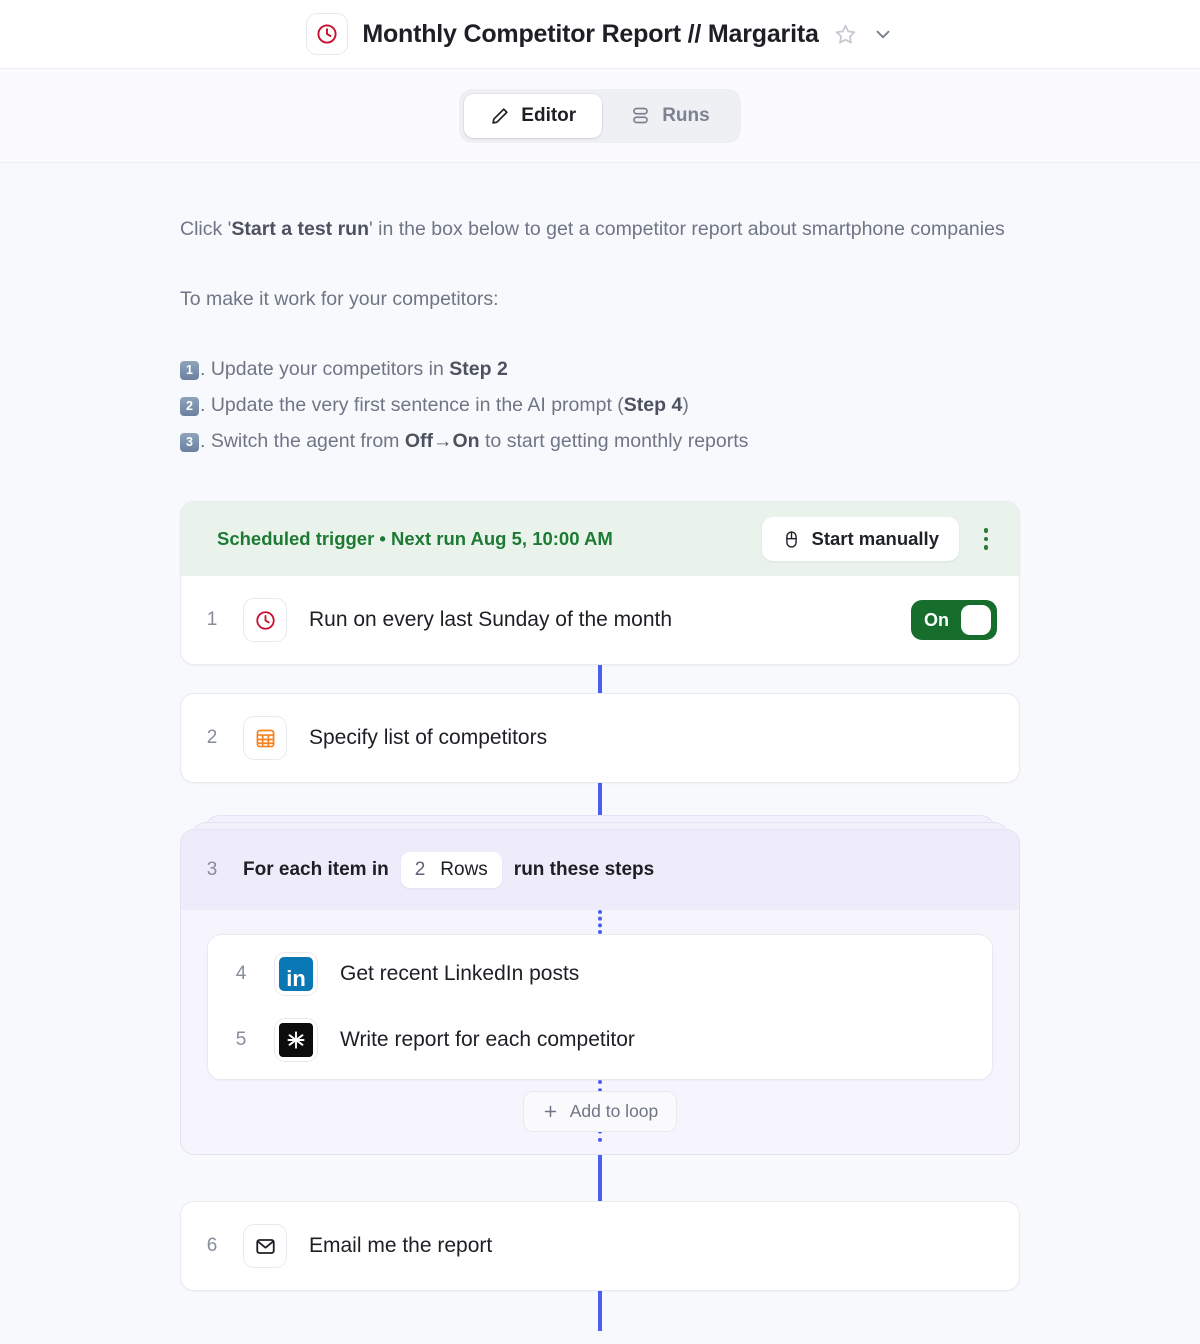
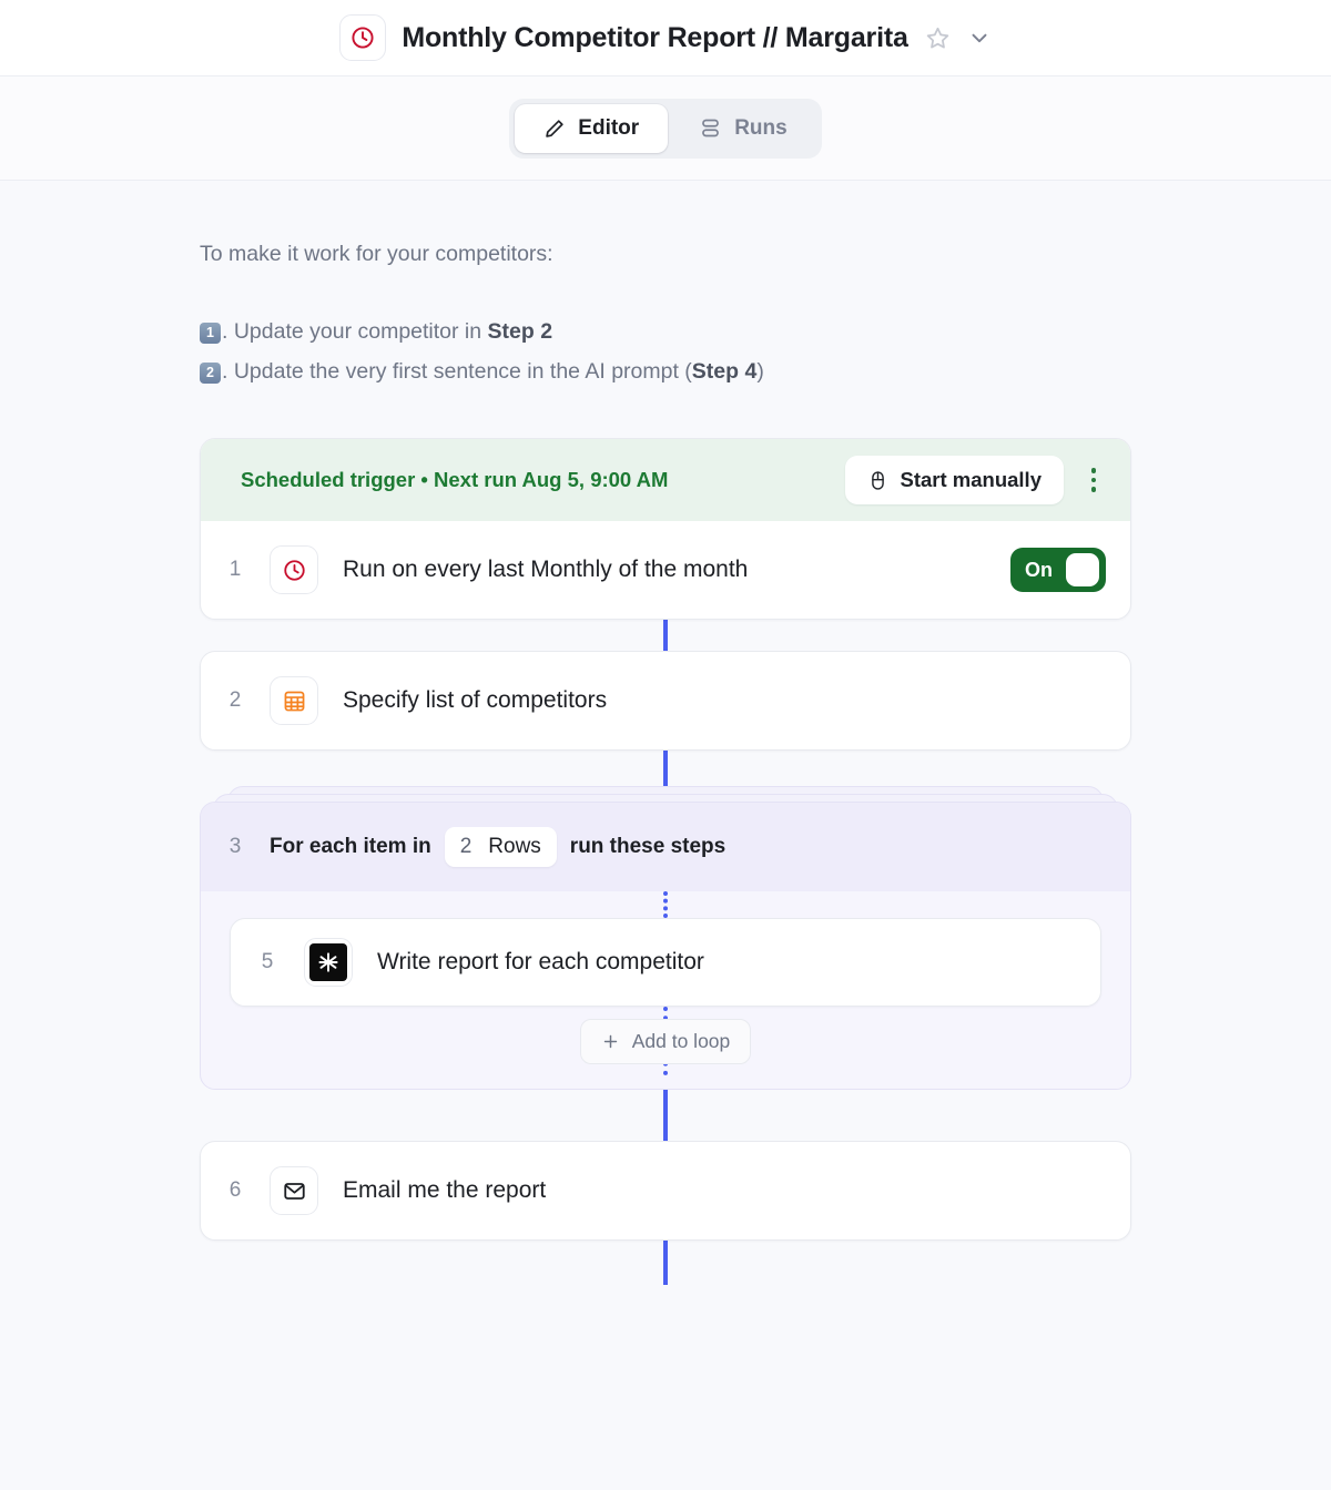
  Monthly Competitor Report // Margarita
  Editor
  Runs
- Click 'Start a test run' in the box below to get a competitor report about smartphone companies
  To make it work for your competitors:
- 1 . Update your competitors in Step 2
+ 1 . Update your competitor in Step 2
  2 . Update the very first sentence in the AI prompt (Step 4)
- 3 . Switch the agent from Off→On to start getting monthly reports
- Scheduled trigger • Next run Aug 5, 10:00 AM
+ Scheduled trigger • Next run Aug 5, 9:00 AM
  Start manually
  1
- Run on every last Sunday of the month
+ Run on every last Monthly of the month
  On
  2
  Specify list of competitors
  3
  For each item in
  2
  Rows
  run these steps
- 4
- in
- Get recent LinkedIn posts
  5
  Write report for each competitor
  Add to loop
  6
  Email me the report
